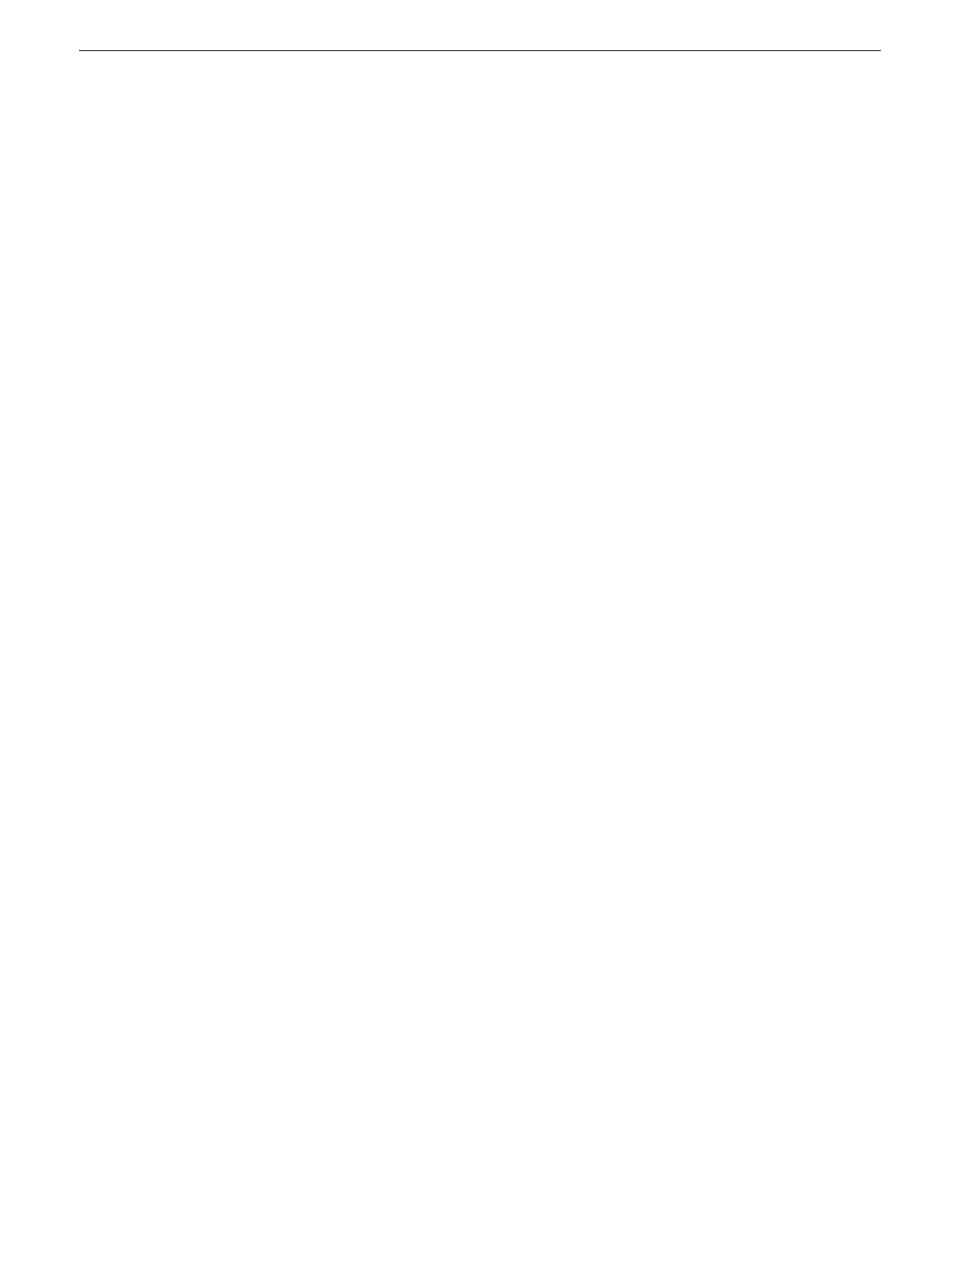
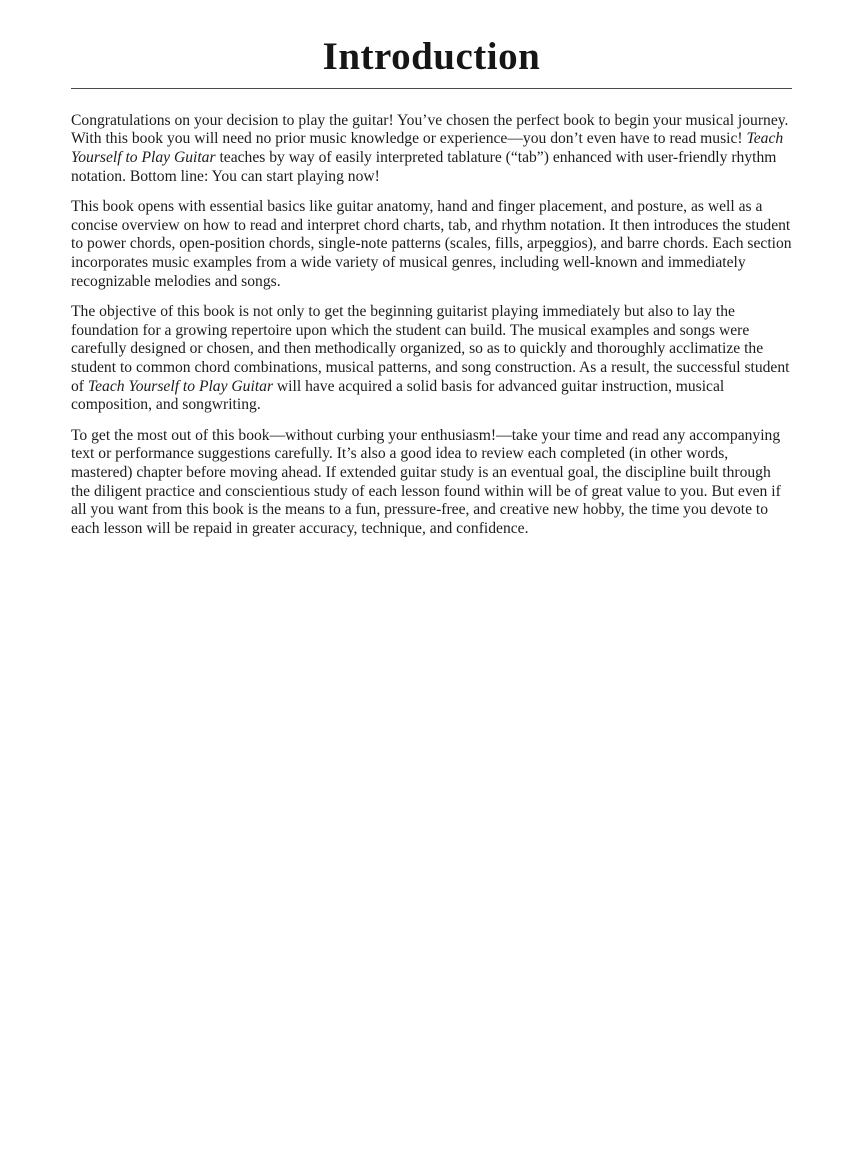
+ Introduction
+ Congratulations on your decision to play the guitar! You’ve chosen the perfect book to begin your musical journey. With this book you will need no prior music knowledge or experience—you don’t even have to read music! Teach Yourself to Play Guitar teaches by way of easily interpreted tablature (“tab”) enhanced with user-friendly rhythm notation. Bottom line: You can start playing now!
+ This book opens with essential basics like guitar anatomy, hand and finger placement, and posture, as well as a concise overview on how to read and interpret chord charts, tab, and rhythm notation. It then introduces the student to power chords, open-position chords, single-note patterns (scales, fills, arpeggios), and barre chords. Each section incorporates music examples from a wide variety of musical genres, including well-known and immediately recognizable melodies and songs.
+ The objective of this book is not only to get the beginning guitarist playing immediately but also to lay the foundation for a growing repertoire upon which the student can build. The musical examples and songs were carefully designed or chosen, and then methodically organized, so as to quickly and thoroughly acclimatize the student to common chord combinations, musical patterns, and song construction. As a result, the successful student of Teach Yourself to Play Guitar will have acquired a solid basis for advanced guitar instruction, musical composition, and songwriting.
+ To get the most out of this book—without curbing your enthusiasm!—take your time and read any accompanying text or performance suggestions carefully. It’s also a good idea to review each completed (in other words, mastered) chapter before moving ahead. If extended guitar study is an eventual goal, the discipline built through the diligent practice and conscientious study of each lesson found within will be of great value to you. But even if all you want from this book is the means to a fun, pressure-free, and creative new hobby, the time you devote to each lesson will be repaid in greater accuracy, technique, and confidence.
